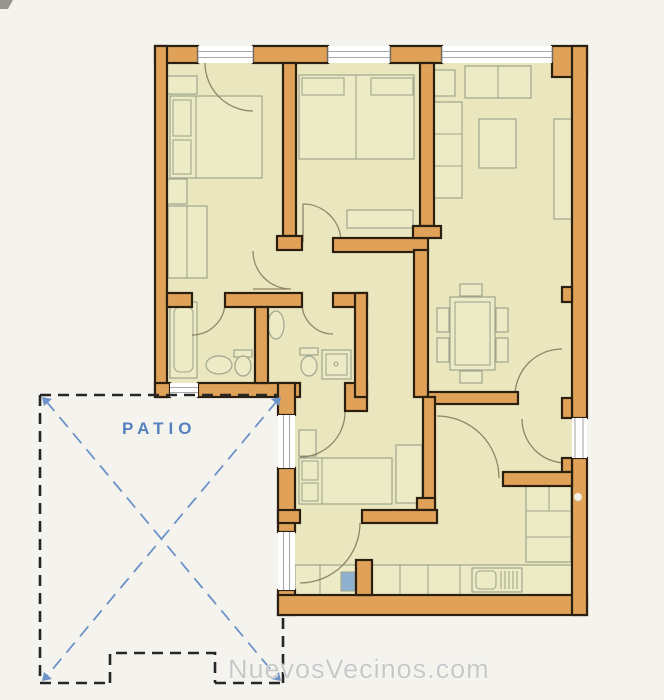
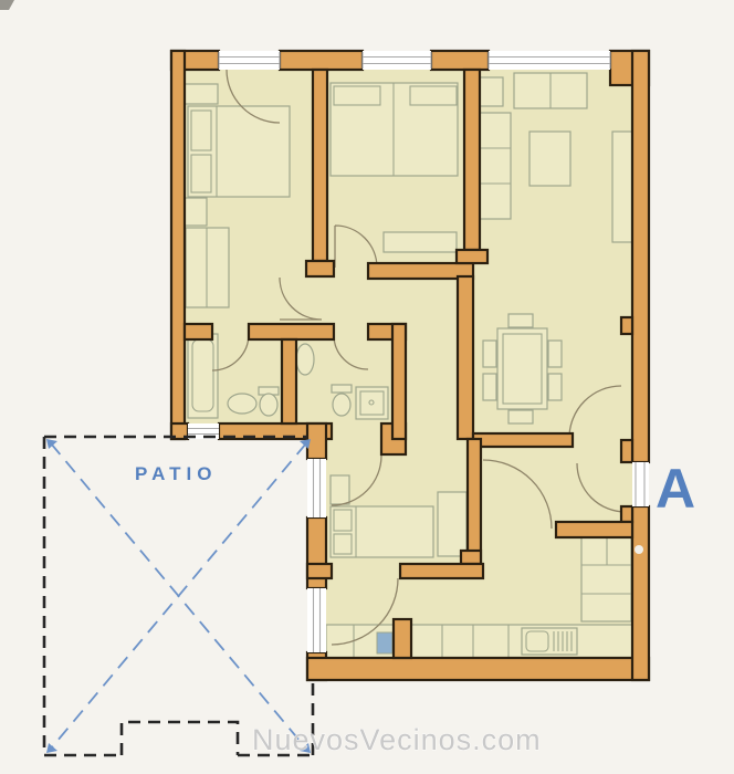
  PATIO
+ A
  NuevosVecinos.com
